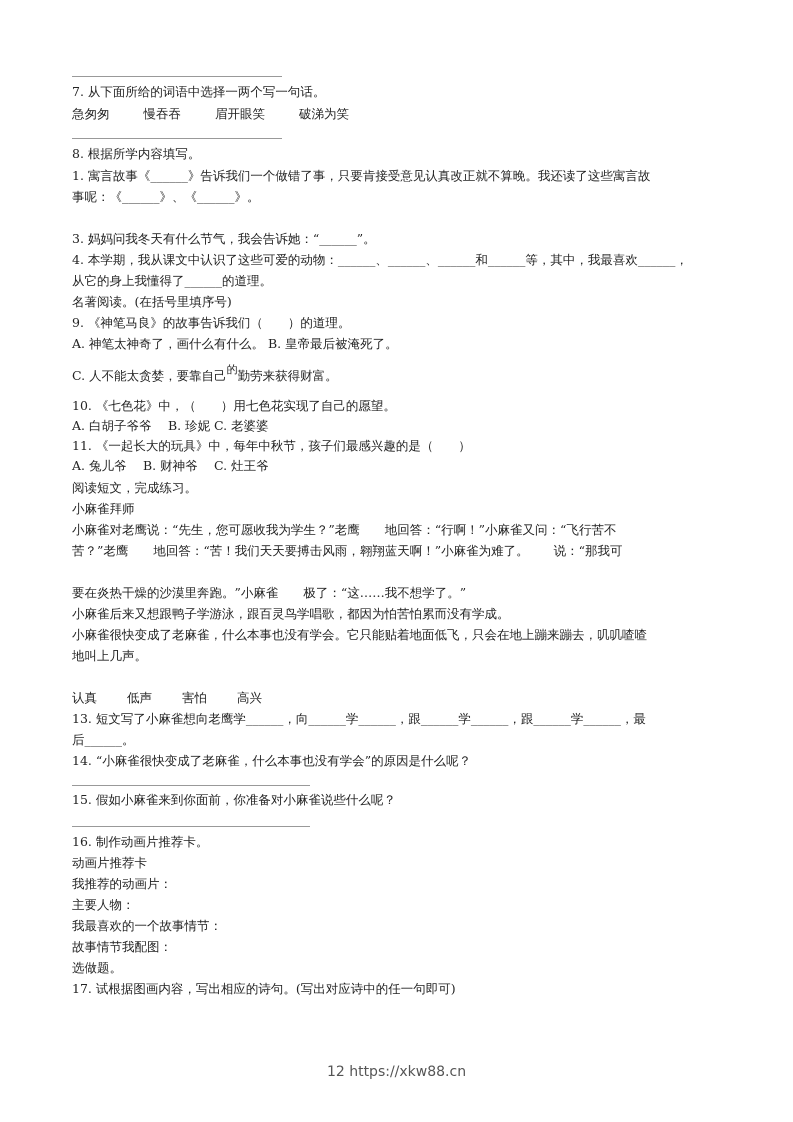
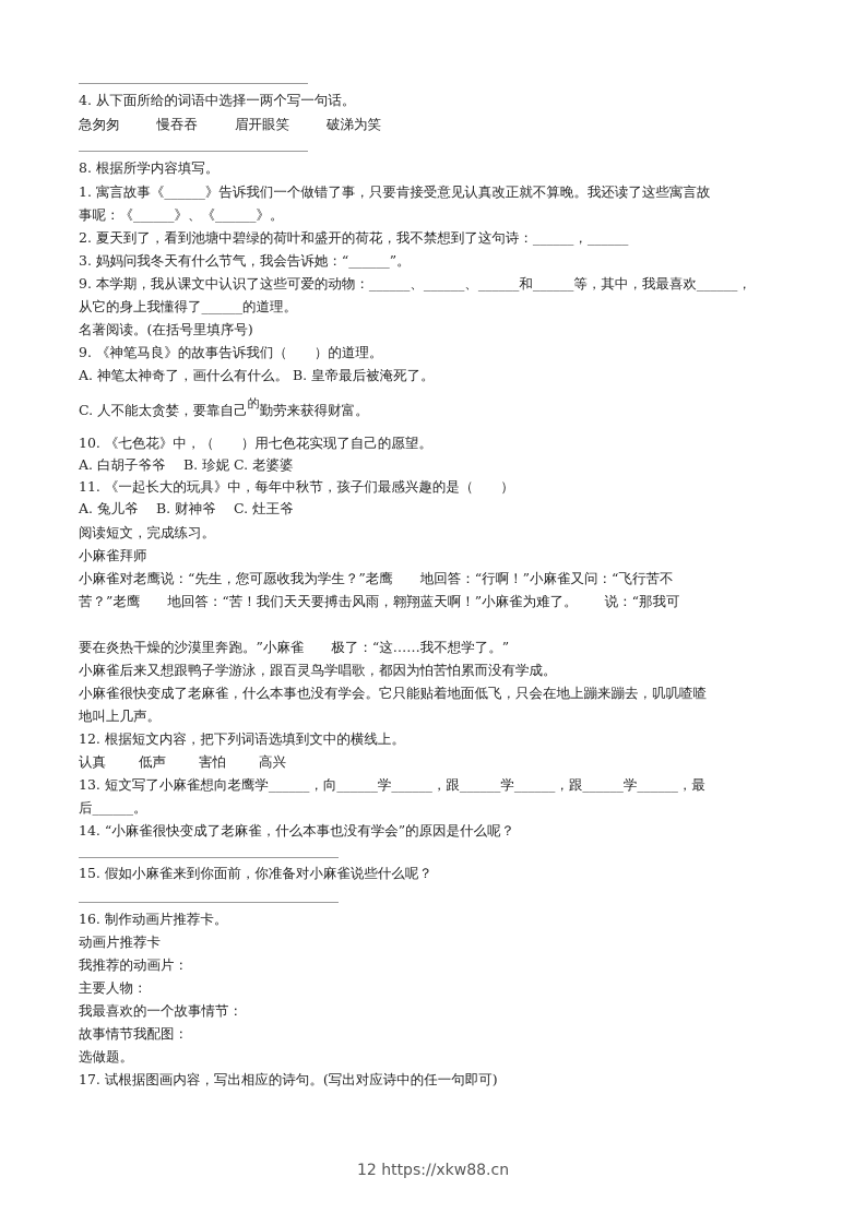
- 7. 从下面所给的词语中选择一两个写一句话。
+ 4. 从下面所给的词语中选择一两个写一句话。
  急匆匆 慢吞吞 眉开眼笑 破涕为笑
  8. 根据所学内容填写。
  1. 寓言故事《______》告诉我们一个做错了事，只要肯接受意见认真改正就不算晚。我还读了这些寓言故
  事呢：《______》、《______》。
+ 2. 夏天到了，看到池塘中碧绿的荷叶和盛开的荷花，我不禁想到了这句诗：______，______
  3. 妈妈问我冬天有什么节气，我会告诉她：“______”。
- 4. 本学期，我从课文中认识了这些可爱的动物：______、______、______和______等，其中，我最喜欢______，
+ 9. 本学期，我从课文中认识了这些可爱的动物：______、______、______和______等，其中，我最喜欢______，
  从它的身上我懂得了______的道理。
  名著阅读。(在括号里填序号)
  9. 《神笔马良》的故事告诉我们（ ）的道理。
  A. 神笔太神奇了，画什么有什么。 B. 皇帝最后被淹死了。
  C. 人不能太贪婪，要靠自己的勤劳来获得财富。
  10. 《七色花》中，（ ）用七色花实现了自己的愿望。
  A. 白胡子爷爷 B. 珍妮 C. 老婆婆
  11. 《一起长大的玩具》中，每年中秋节，孩子们最感兴趣的是（ ）
  A. 兔儿爷 B. 财神爷 C. 灶王爷
  阅读短文，完成练习。
  小麻雀拜师
  小麻雀对老鹰说：“先生，您可愿收我为学生？”老鹰 地回答：“行啊！”小麻雀又问：“飞行苦不
  苦？”老鹰 地回答：“苦！我们天天要搏击风雨，翱翔蓝天啊！”小麻雀为难了。 说：“那我可
  要在炎热干燥的沙漠里奔跑。”小麻雀 极了：“这……我不想学了。”
  小麻雀后来又想跟鸭子学游泳，跟百灵鸟学唱歌，都因为怕苦怕累而没有学成。
  小麻雀很快变成了老麻雀，什么本事也没有学会。它只能贴着地面低飞，只会在地上蹦来蹦去，叽叽喳喳
  地叫上几声。
+ 12. 根据短文内容，把下列词语选填到文中的横线上。
  认真 低声 害怕 高兴
  13. 短文写了小麻雀想向老鹰学______，向______学______，跟______学______，跟______学______，最
  后______。
  14. “小麻雀很快变成了老麻雀，什么本事也没有学会”的原因是什么呢？
  15. 假如小麻雀来到你面前，你准备对小麻雀说些什么呢？
  16. 制作动画片推荐卡。
  动画片推荐卡
  我推荐的动画片：
  主要人物：
  我最喜欢的一个故事情节：
  故事情节我配图：
  选做题。
  17. 试根据图画内容，写出相应的诗句。(写出对应诗中的任一句即可)
  12 https://xkw88.cn
